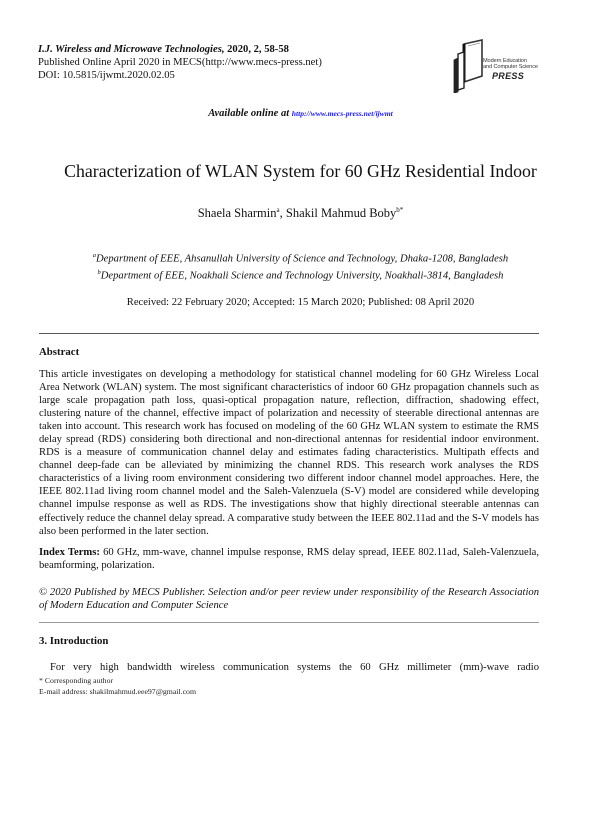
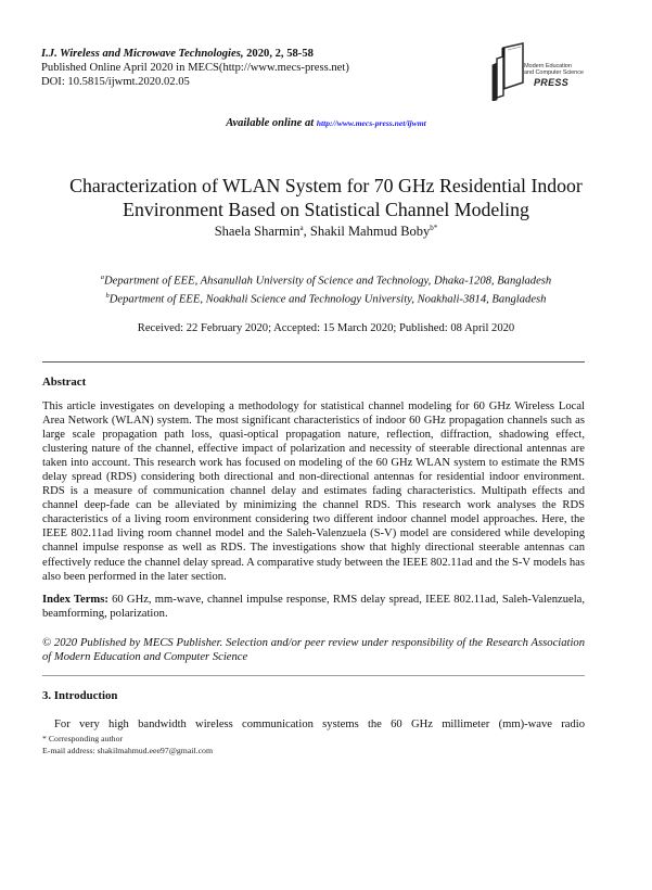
  I.J. Wireless and Microwave Technologies, 2020, 2, 58-58
  Published Online April 2020 in MECS(http://www.mecs-press.net)
  DOI: 10.5815/ijwmt.2020.02.05
  PRESS
  Available online at http://www.mecs-press.net/ijwmt
- Characterization of WLAN System for 60 GHz Residential Indoor
+ Characterization of WLAN System for 70 GHz Residential Indoor
+ Environment Based on Statistical Channel Modeling
  Shaela Sharmina, Shakil Mahmud Bobyb*
  Department of EEE, Ahsanullah University of Science and Technology, Dhaka-1208, Bangladesh
  Department of EEE, Noakhali Science and Technology University, Noakhali-3814, Bangladesh
  Received: 22 February 2020; Accepted: 15 March 2020; Published: 08 April 2020
  Abstract
  This article investigates on developing a methodology for statistical channel modeling for 60 GHz Wireless Local Area Network (WLAN) system. The most significant characteristics of indoor 60 GHz propagation channels such as large scale propagation path loss, quasi-optical propagation nature, reflection, diffraction, shadowing effect, clustering nature of the channel, effective impact of polarization and necessity of steerable directional antennas are taken into account. This research work has focused on modeling of the 60 GHz WLAN system to estimate the RMS delay spread (RDS) considering both directional and non-directional antennas for residential indoor environment. RDS is a measure of communication channel delay and estimates fading characteristics. Multipath effects and channel deep-fade can be alleviated by minimizing the channel RDS. This research work analyses the RDS characteristics of a living room environment considering two different indoor channel model approaches. Here, the IEEE 802.11ad living room channel model and the Saleh-Valenzuela (S-V) model are considered while developing channel impulse response as well as RDS. The investigations show that highly directional steerable antennas can effectively reduce the channel delay spread. A comparative study between the IEEE 802.11ad and the S-V models has also been performed in the later section.
  Index Terms: 60 GHz, mm-wave, channel impulse response, RMS delay spread, IEEE 802.11ad, Saleh-Valenzuela, beamforming, polarization.
  © 2020 Published by MECS Publisher. Selection and/or peer review under responsibility of the Research Association of Modern Education and Computer Science
  3. Introduction
  For very high bandwidth wireless communication systems the 60 GHz millimeter (mm)-wave radio
  * Corresponding author
  E-mail address: shakilmahmud.eee97@gmail.com
